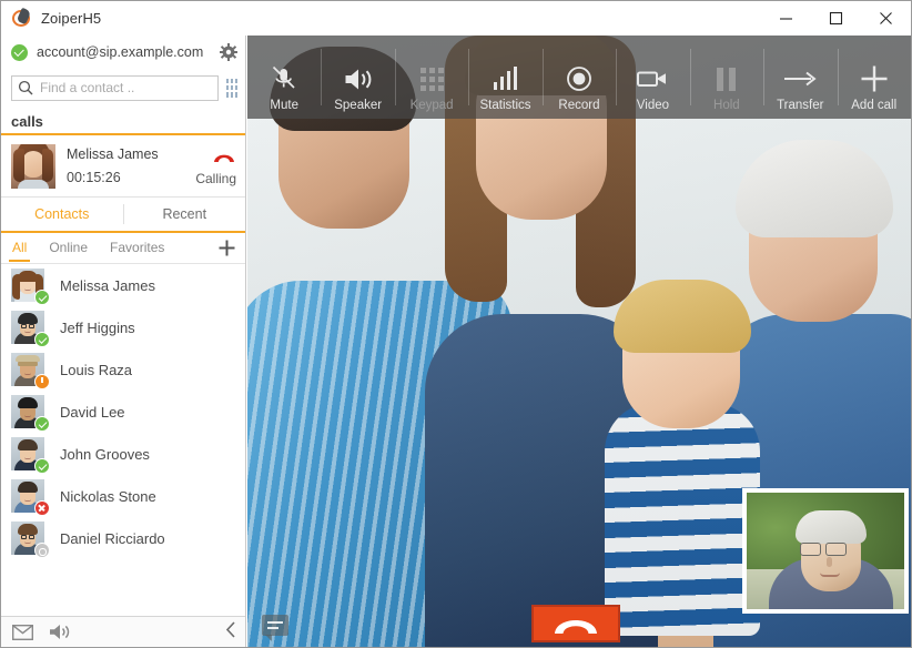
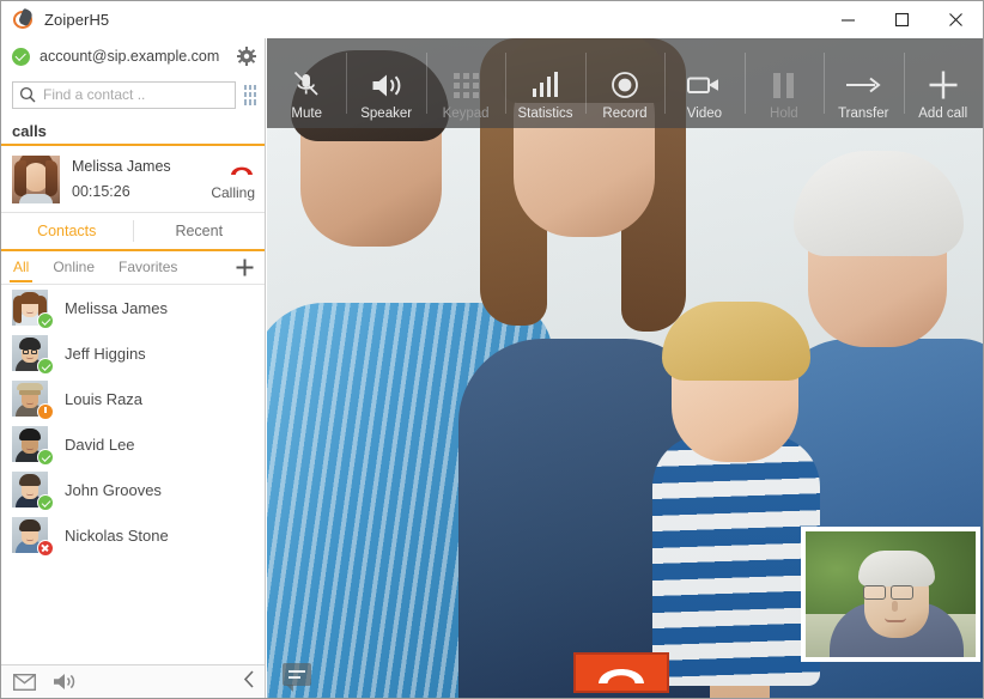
  ZoiperH5
  account@sip.example.com
  Find a contact ..
  calls
  Melissa James
  00:15:26
  Calling
  Contacts
  Recent
  All
  Online
  Favorites
  Melissa James
  Jeff Higgins
  Louis Raza
  David Lee
  John Grooves
  Nickolas Stone
- Daniel Ricciardo
  Mute
  Speaker
  Keypad
  Statistics
  Record
  Video
  Hold
  Transfer
  Add call
